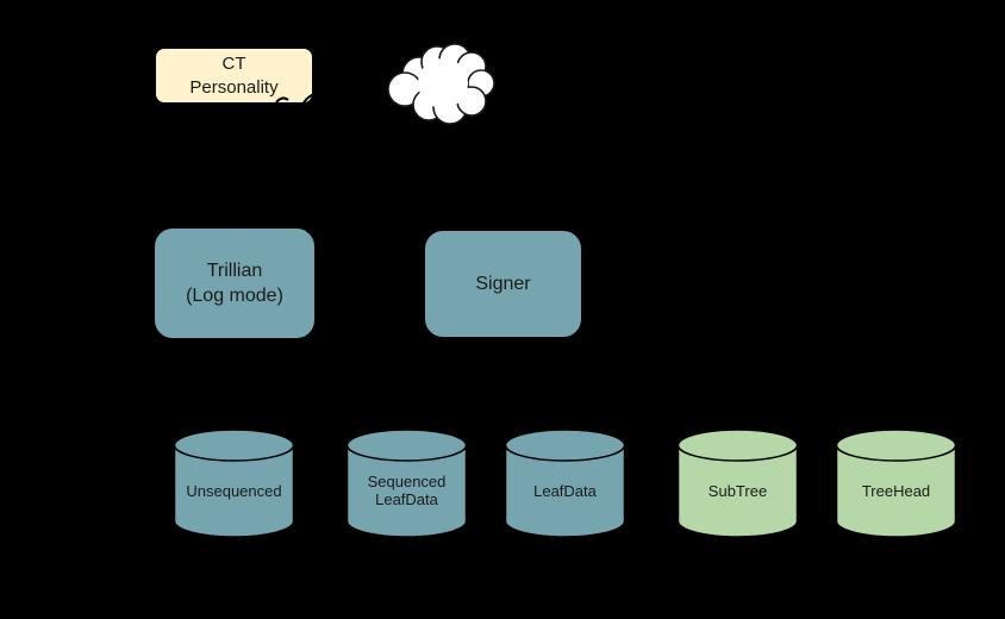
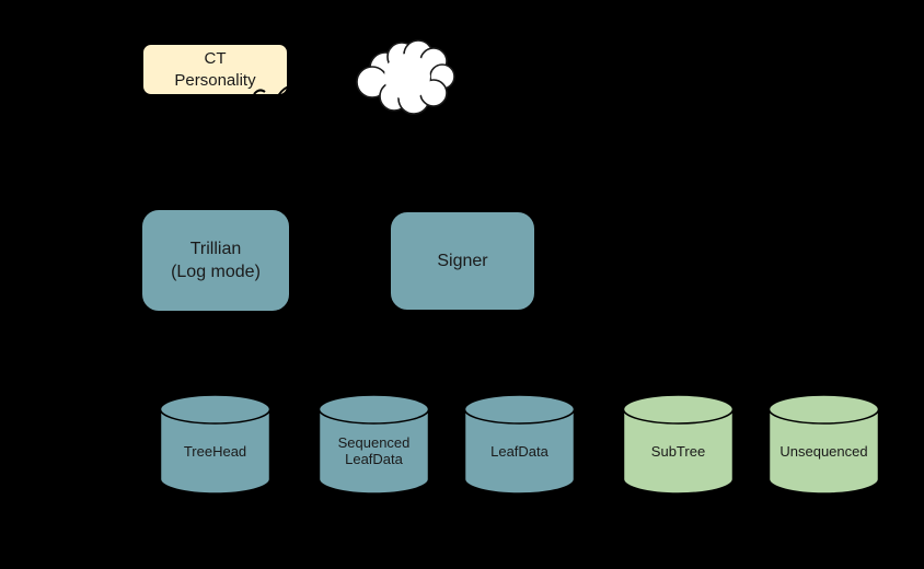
  CT
  Personality
  Trillian
  (Log mode)
  Signer
- Unsequenced
+ TreeHead
  Sequenced
  LeafData
  LeafData
  SubTree
- TreeHead
+ Unsequenced
